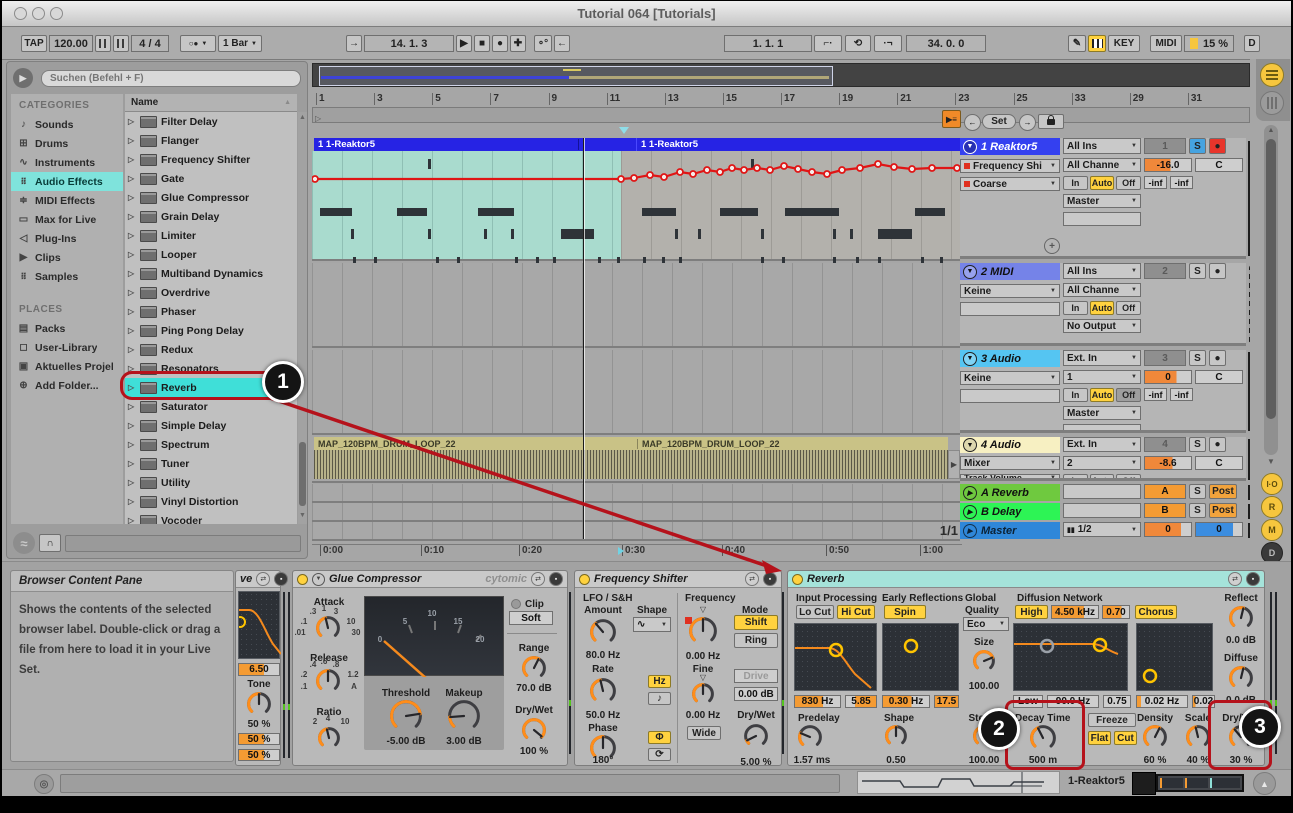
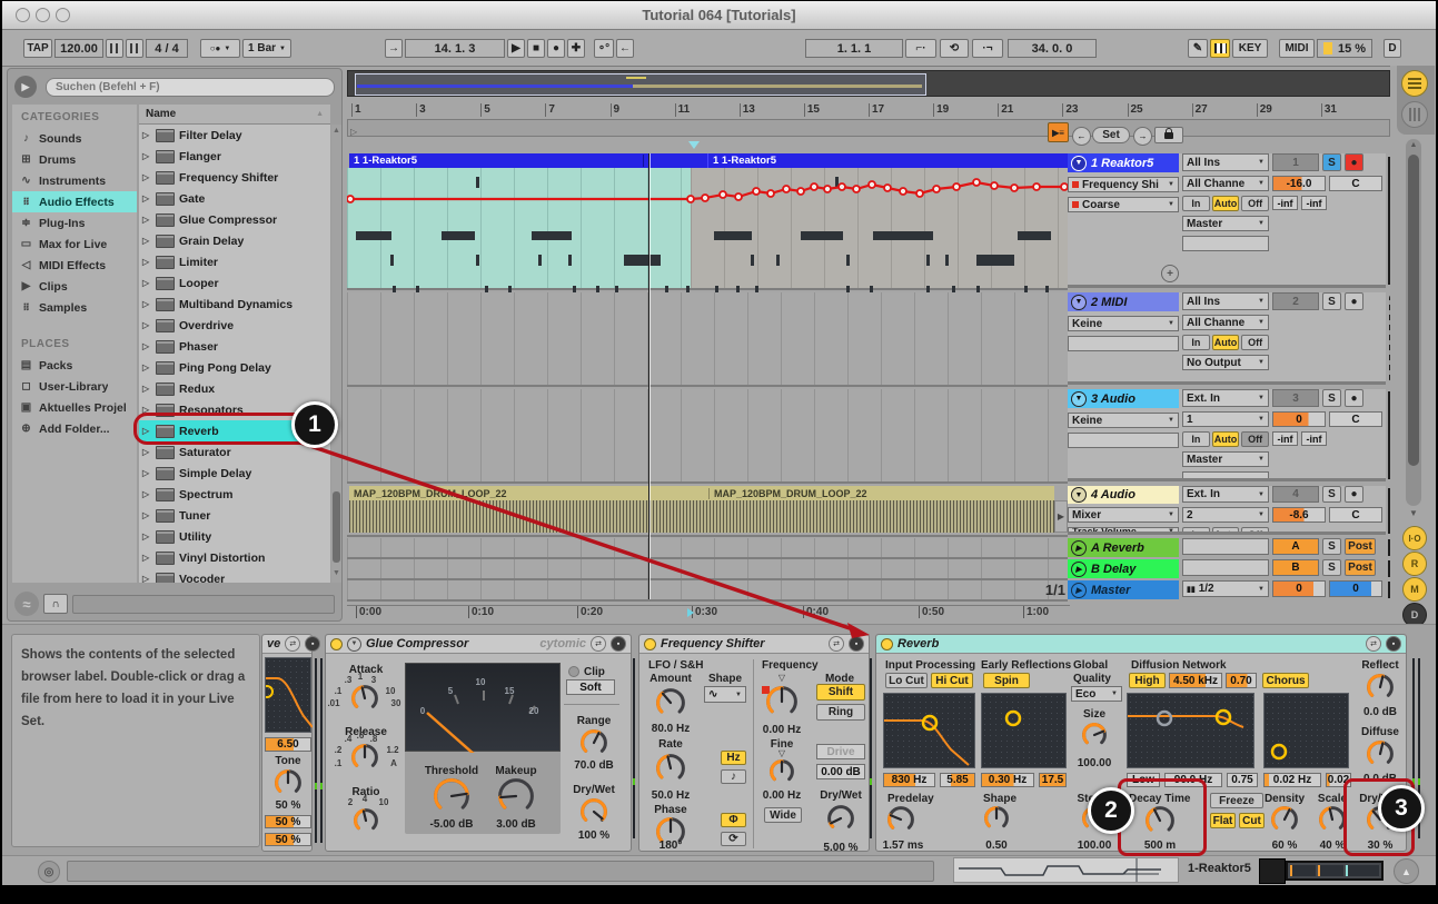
  Tutorial 064 [Tutorials]
  TAP
  120.00
  4 / 4
  ○●
  1 Bar
  →
  14. 1. 3
  ▶
  ■
  ●
  ✚
  ∘°
  ←
  1. 1. 1
  ⌐·
  ⟲
  ·¬
  34. 0. 0
  ✎
  KEY
  MIDI
  15 %
  D
  ▶
  Suchen (Befehl + F)
  CATEGORIES
  ♪
  Sounds
  ⊞
  Drums
  ∿
  Instruments
  ᎒᎒
  Audio Effects
  ≑
- MIDI Effects
+ Plug-Ins
  ▭
  Max for Live
  ◁
- Plug-Ins
+ MIDI Effects
  ▶
  Clips
  ᎒᎒
  Samples
  PLACES
  ▤
  Packs
  ◻
  User-Library
  ▣
  Aktuelles Proje
  ⊕
  Add Folder...
  Name
  ▷
  Filter Delay
  ▷
  Flanger
  ▷
  Frequency Shifter
  ▷
  Gate
  ▷
  Glue Compressor
  ▷
  Grain Delay
  ▷
  Limiter
  ▷
  Looper
  ▷
  Multiband Dynamics
  ▷
  Overdrive
  ▷
  Phaser
  ▷
  Ping Pong Delay
  ▷
  Redux
  ▷
  Resonators
  ▷
  Reverb
  ▷
  Saturator
  ▷
  Simple Delay
  ▷
  Spectrum
  ▷
  Tuner
  ▷
  Utility
  ▷
  Vinyl Distortion
  ▷
  Vocoder
  ≈
  ∩
  1
  3
  5
  7
  9
  11
  13
  15
  17
  19
  21
  23
  25
- 33
+ 27
  29
  31
  ▷
  ▶≡
  ←
  Set
  →
  1 1-Reaktor5
  1 1-Reaktor5
  MAP_120BPM_DR_LOOP_22
  MAP_120BPM_DRUM_LOOP_22
  ▶
  1/1
  0:00
  0:10
  0:20
  0:30
  0:40
  0:50
  1:00
  1 Reaktor5
  Frequency Shi
  Coarse
  +
  All Ins
  All Channe
  In
  Auto
  Off
  Master
  1
  S
  ●
  -16.0
  C
  -inf
  -inf
  2 MIDI
  Keine
  All Ins
  All Channe
  In
  Auto
  Off
  No Output
  2
  S
  ●
  3 Audio
  Keine
  Ext. In
  1
  In
  Auto
  Off
  Master
  3
  S
  ●
  0
  C
  -inf
  -inf
  4 Audio
  Mixer
  Track Volume
  Ext. In
  2
  4
  S
  ●
  -8.6
  C
  A Reverb
  A
  S
  Post
  B Delay
  B
  S
  Post
  Master
  1/2
  0
  0
  ▼
  I·O
  R
  M
  D
- Browser Content Pane
  Shows the contents of the selected browser label. Double-click or drag a file from here to load it in your Live Set.
  ve
  6.50
  Tone
  50 %
  50 %
  50 %
  Glue Compressor
  cytomic
  Attack
  .3
  1
  3
  .1
  10
  .01
  30
  Release
  .4
  .6
  .8
  .2
  1.2
  .1
  A
  Ratio
  2
  4
  10
  0
  5
  10
  15
  20
  Threshold
  -5.00 dB
  Makeup
  3.00 dB
  Clip
  Soft
  Range
  70.0 dB
  Dry/Wet
  100 %
  Frequency Shifter
  LFO / S&H
  Amount
  80.0 Hz
  Shape
  ∿
  Rate
  50.0 Hz
  Hz
  ♪
  Phase
  180°
  Φ
  ⟳
  Frequency
  ▽
  0.00 Hz
  Mode
  Shift
  Ring
  Fine
  ▽
  0.00 Hz
  Drive
  0.00 dB
  Wide
  Dry/Wet
  5.00 %
  Reverb
  Input Processing
  Lo Cut
  Hi Cut
  830 Hz
  5.85
  Predelay
  1.57 ms
  Early Reflections
  Spin
  0.30 Hz
  17.5
  Shape
  0.50
  Global
  Quality
  Eco
  Size
  100.00
  100.00
  Diffusion Network
  High
  4.50 kHz
  0.70
  Chorus
  Low
  90.0 Hz
  0.75
  0.02 Hz
  0.02
  Decay Time
  500 m
  Freeze
  Flat
  Cut
  Density
  60 %
  Scale
  40 %
  Reflect
  0.0 dB
  Diffuse
  0.0 dB
  30 %
  ◎
  1-Reaktor5
  ▲
  1
  2
  3
